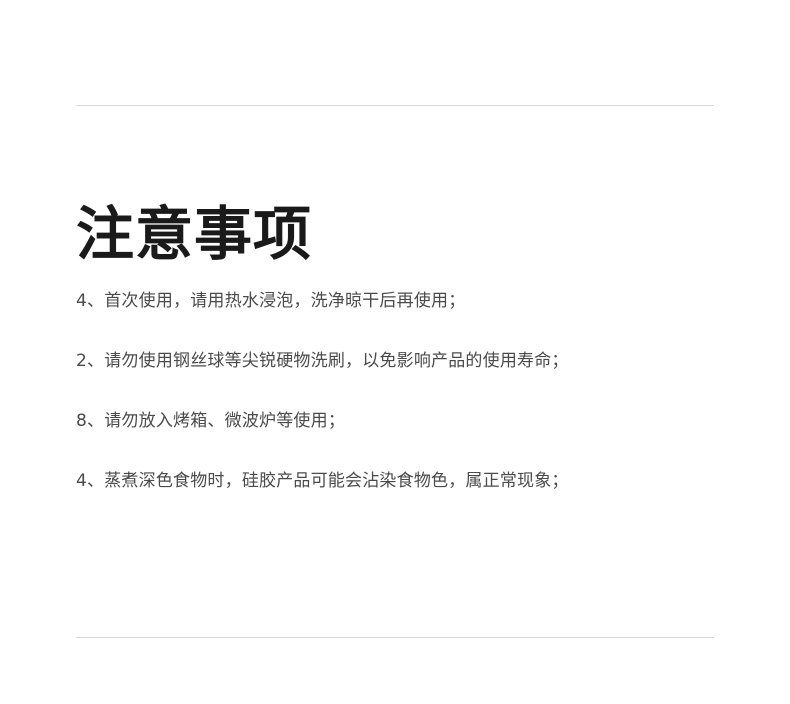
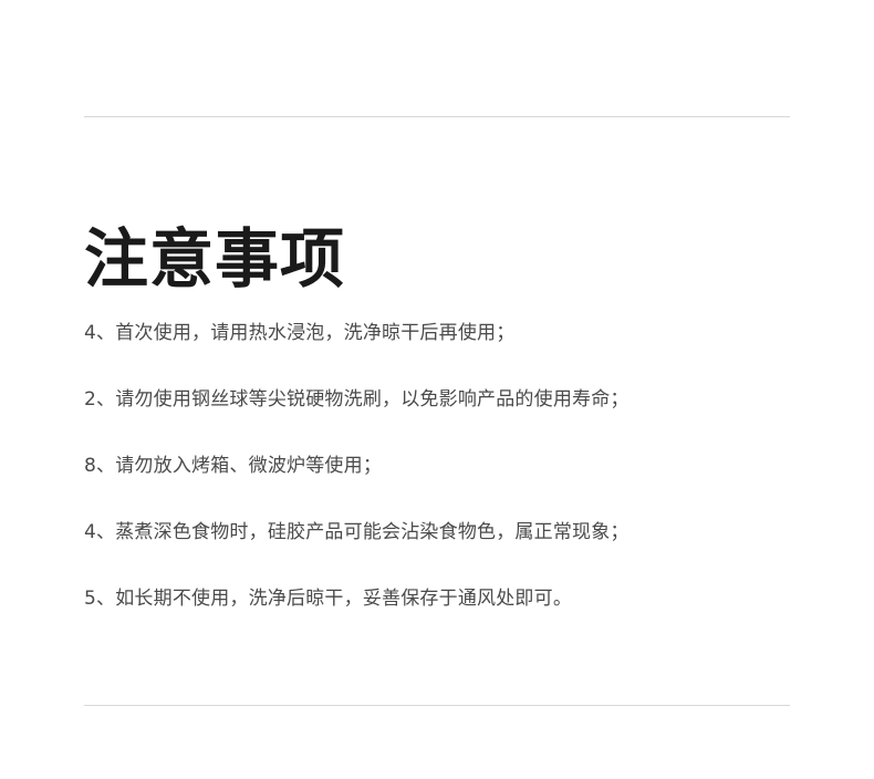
  注意事项
  4、首次使用，请用热水浸泡，洗净晾干后再使用；
  2、请勿使用钢丝球等尖锐硬物洗刷，以免影响产品的使用寿命；
  8、请勿放入烤箱、微波炉等使用；
  4、蒸煮深色食物时，硅胶产品可能会沾染食物色，属正常现象；
+ 5、如长期不使用，洗净后晾干，妥善保存于通风处即可。
